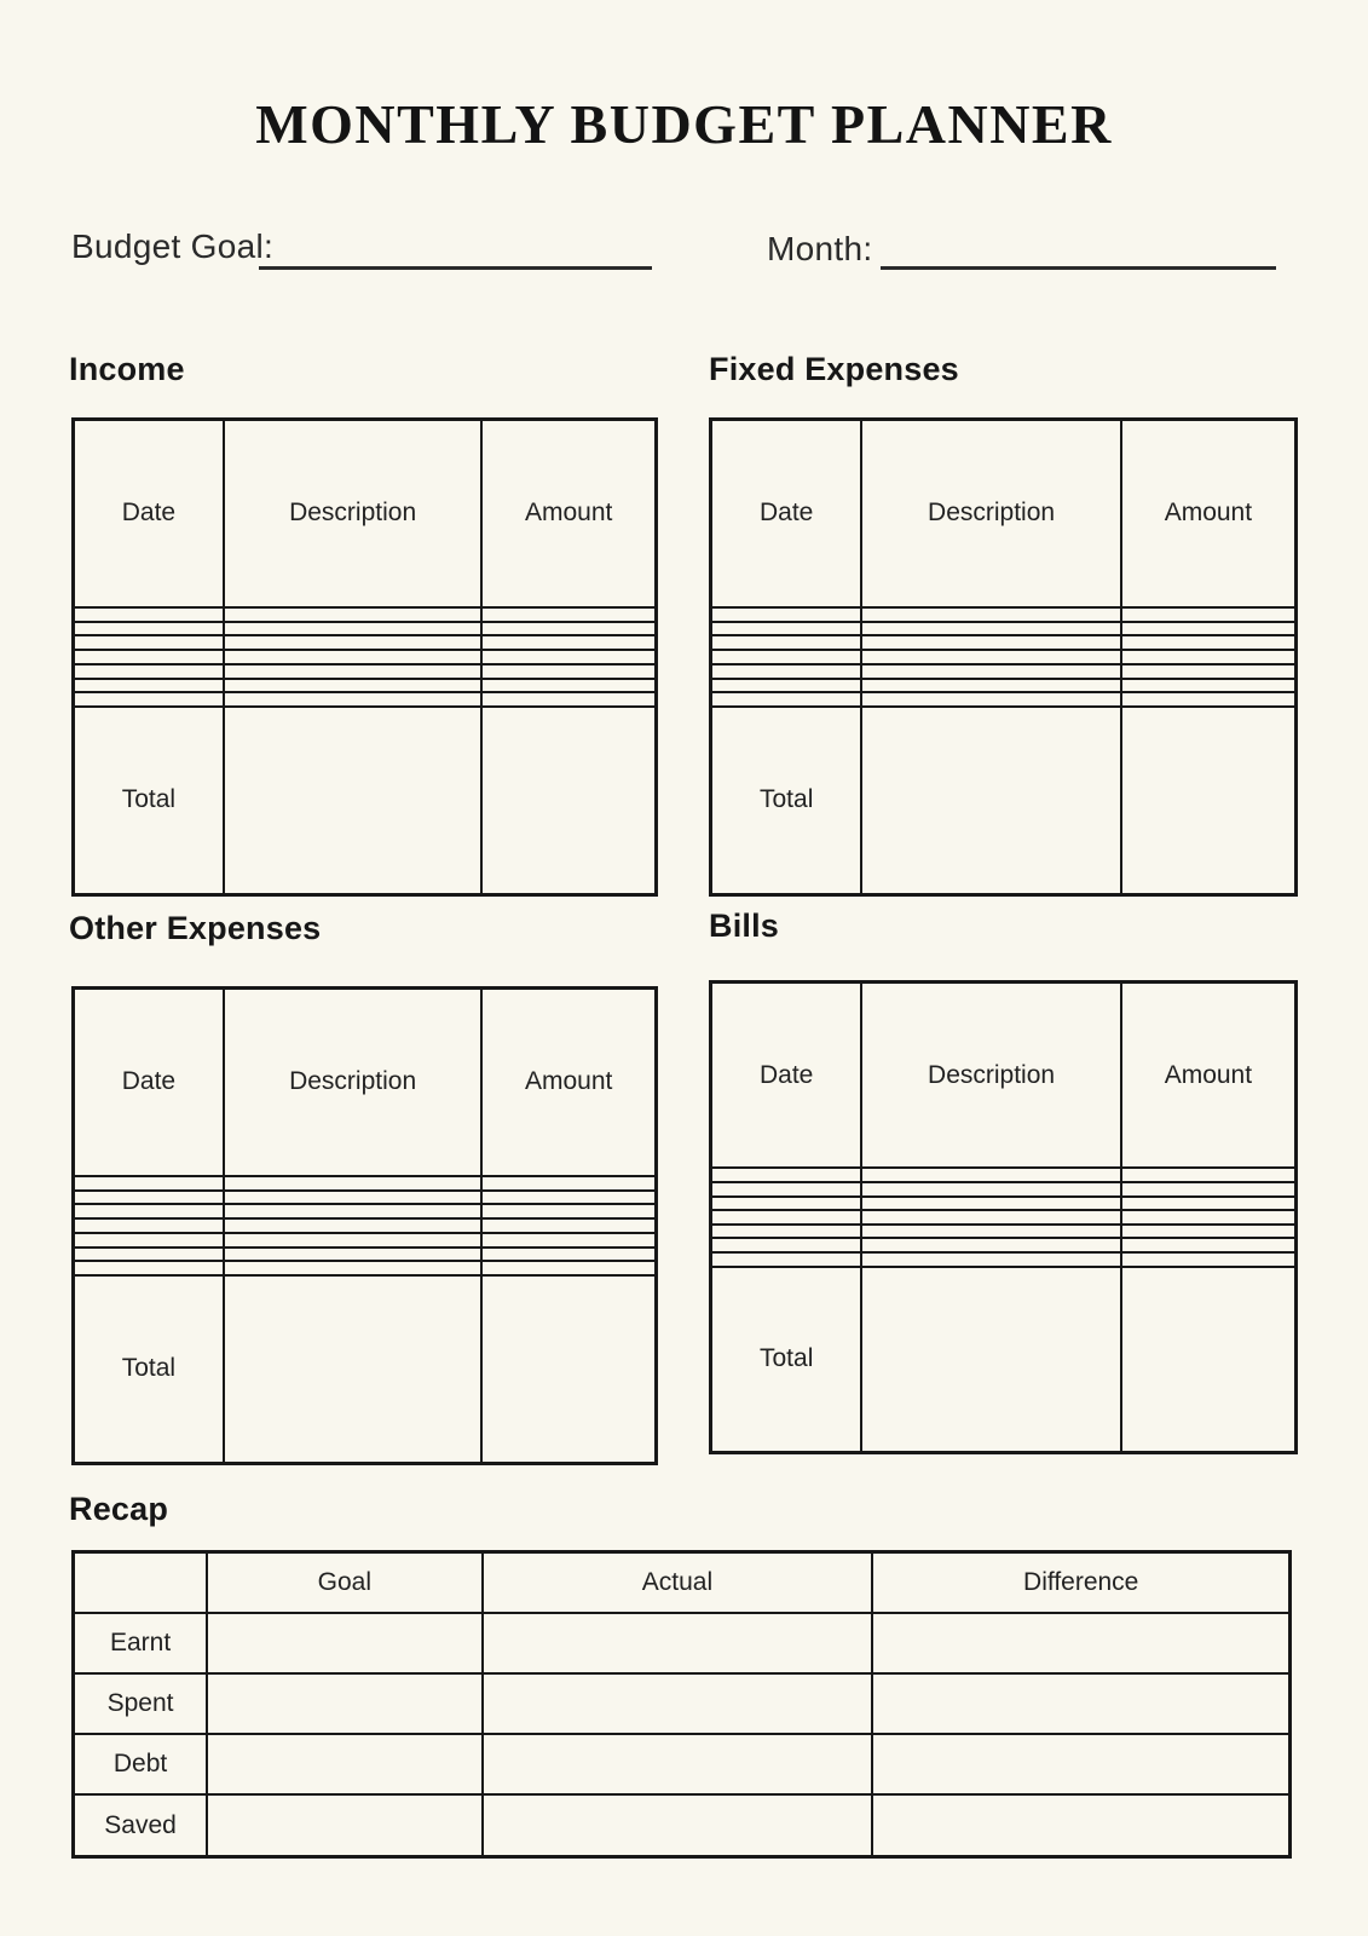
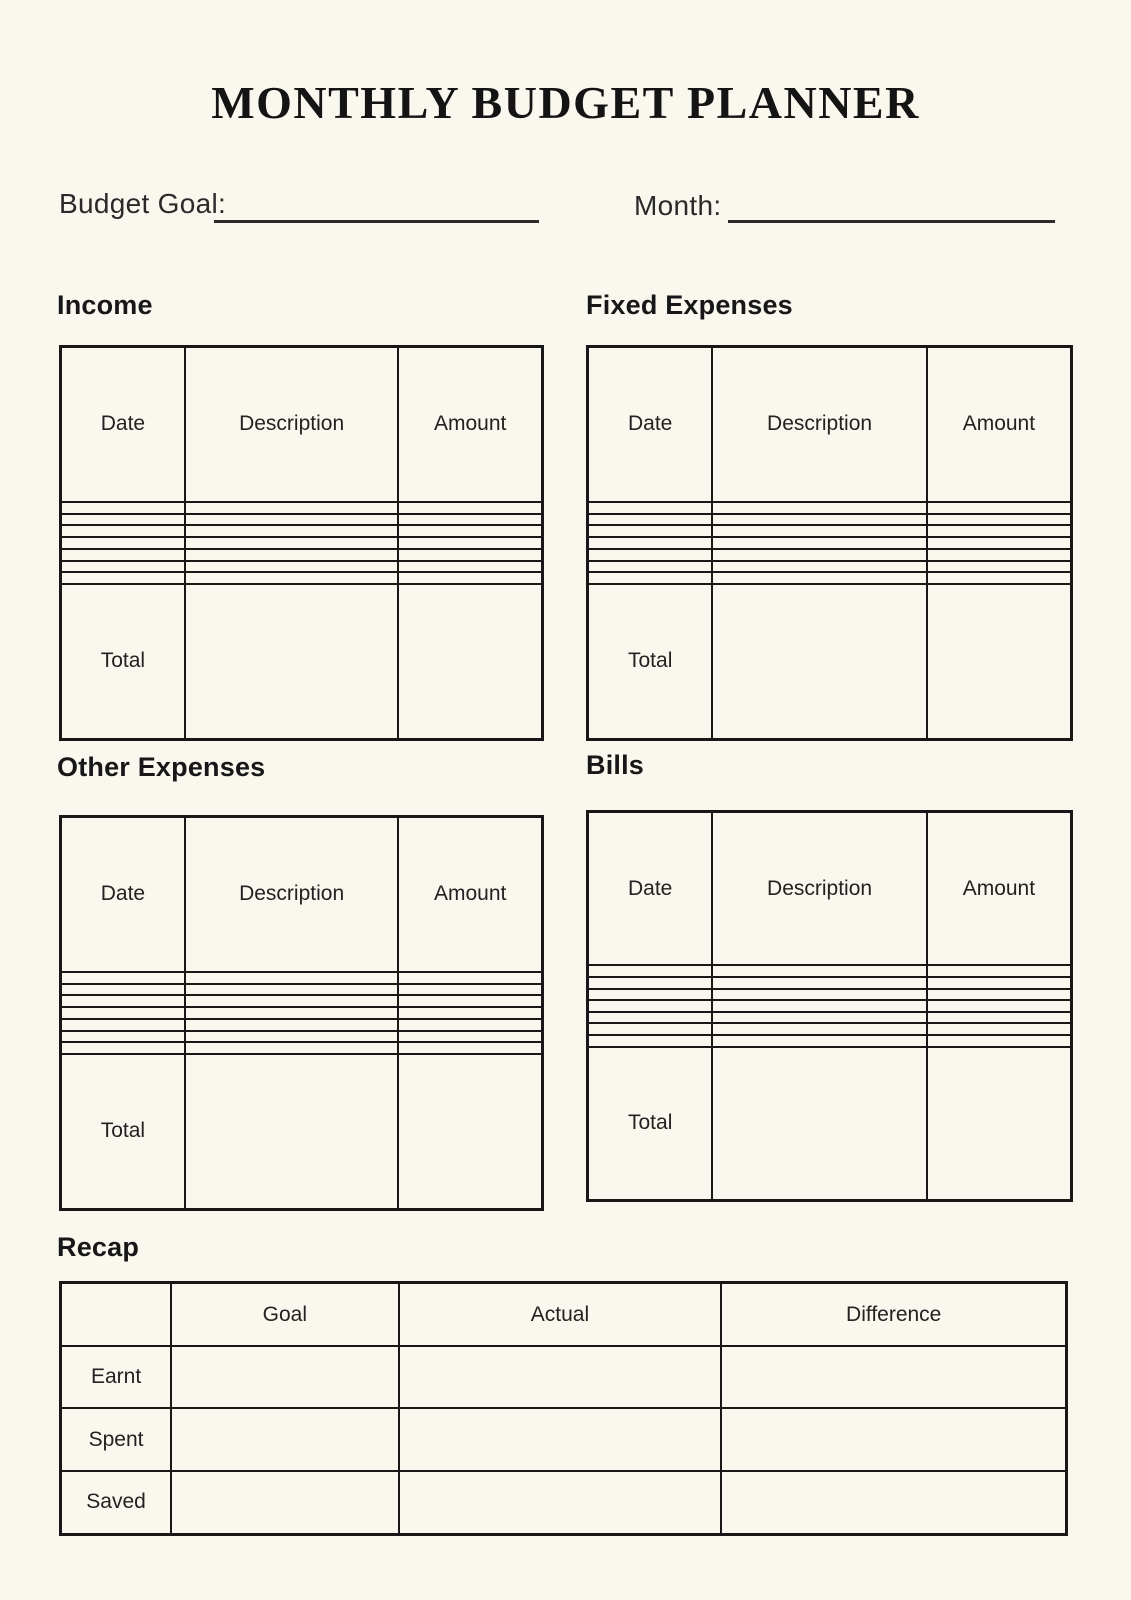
  MONTHLY BUDGET PLANNER
  Budget Goal:
  Month:
  Income
  Date	Description	Amount
  Total
  Fixed Expenses
  Date	Description	Amount
  Total
  Other Expenses
  Date	Description	Amount
  Total
  Bills
  Date	Description	Amount
  Total
  Recap
  	Goal	Actual	Difference
  Earnt
  Spent
- Debt
  Saved
